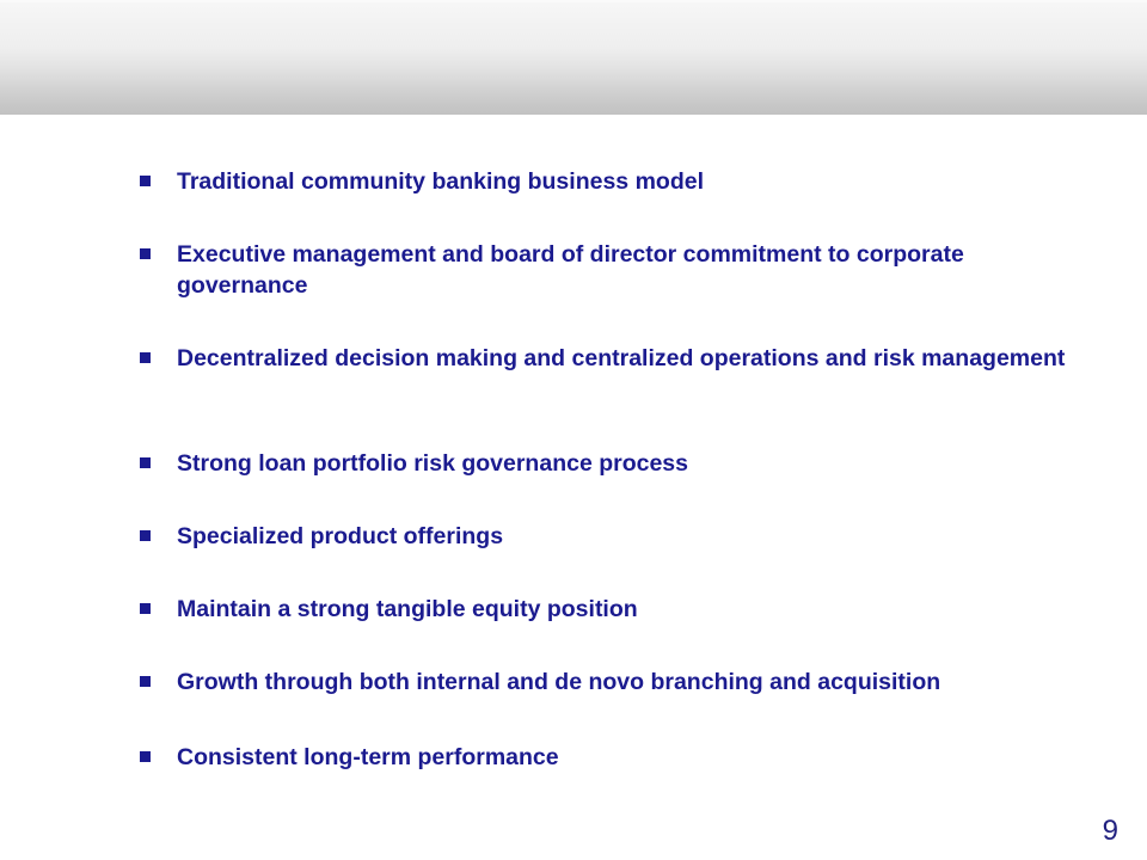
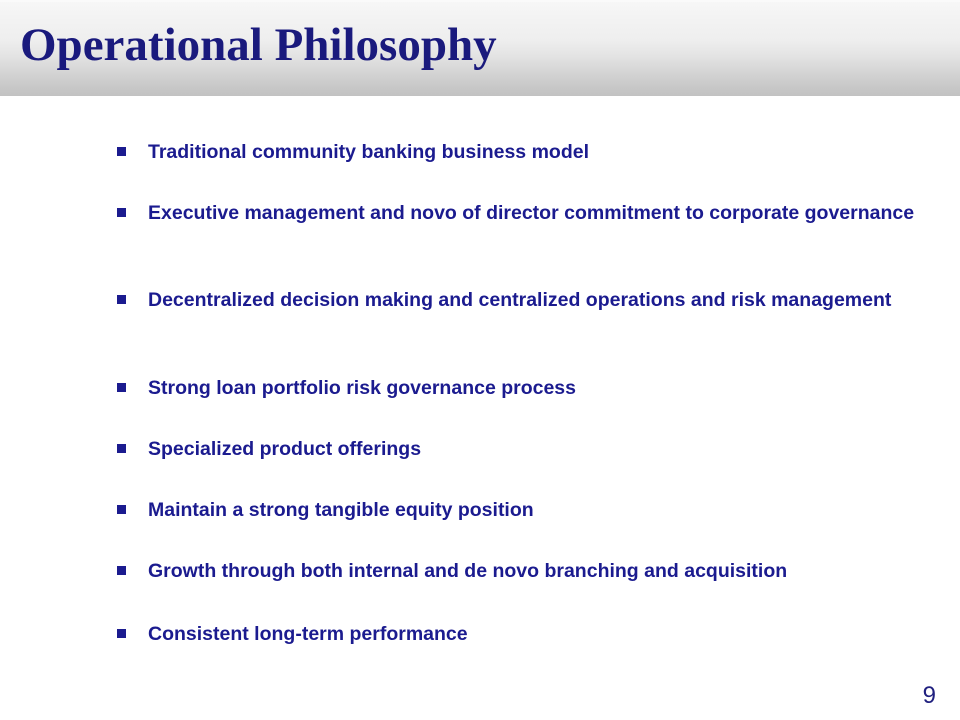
+ Operational Philosophy
  Traditional community banking business model
- Executive management and board of director commitment to corporate governance
+ Executive management and novo of director commitment to corporate governance
  Decentralized decision making and centralized operations and risk management
  Strong loan portfolio risk governance process
  Specialized product offerings
  Maintain a strong tangible equity position
  Growth through both internal and de novo branching and acquisition
  Consistent long-term performance
  9
